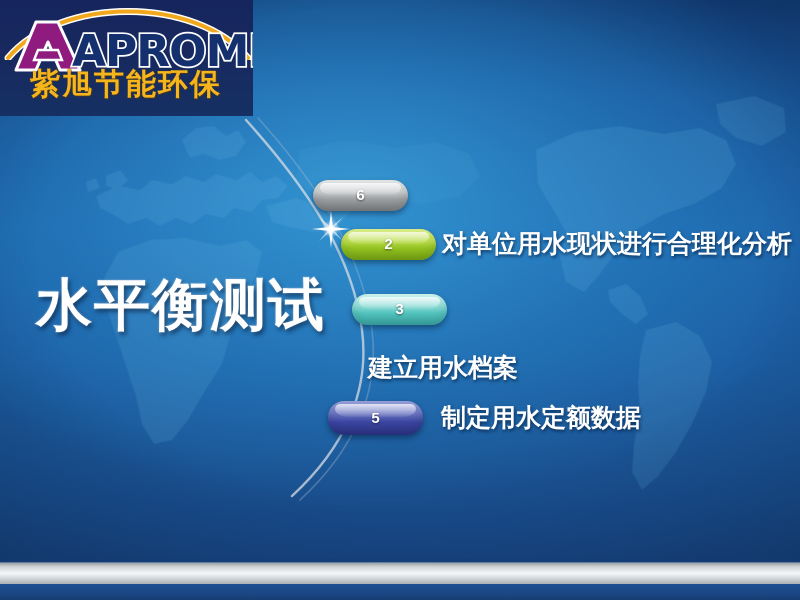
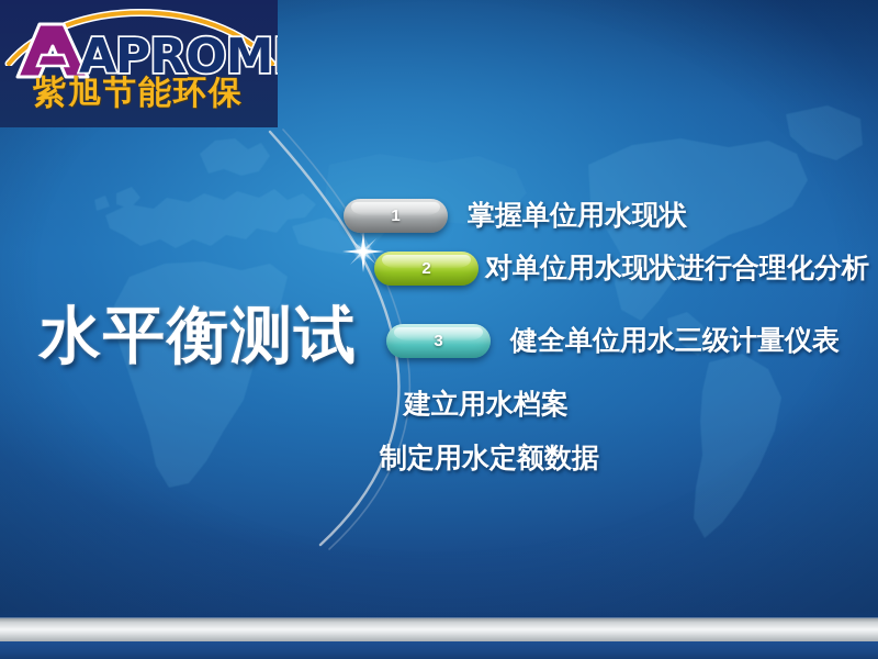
  APROM
  紫旭节能环保
  水平衡测试
- 6
+ 1
+ 掌握单位用水现状
  2
  对单位用水现状进行合理化分析
  3
+ 健全单位用水三级计量仪表
  建立用水档案
- 5
  制定用水定额数据
